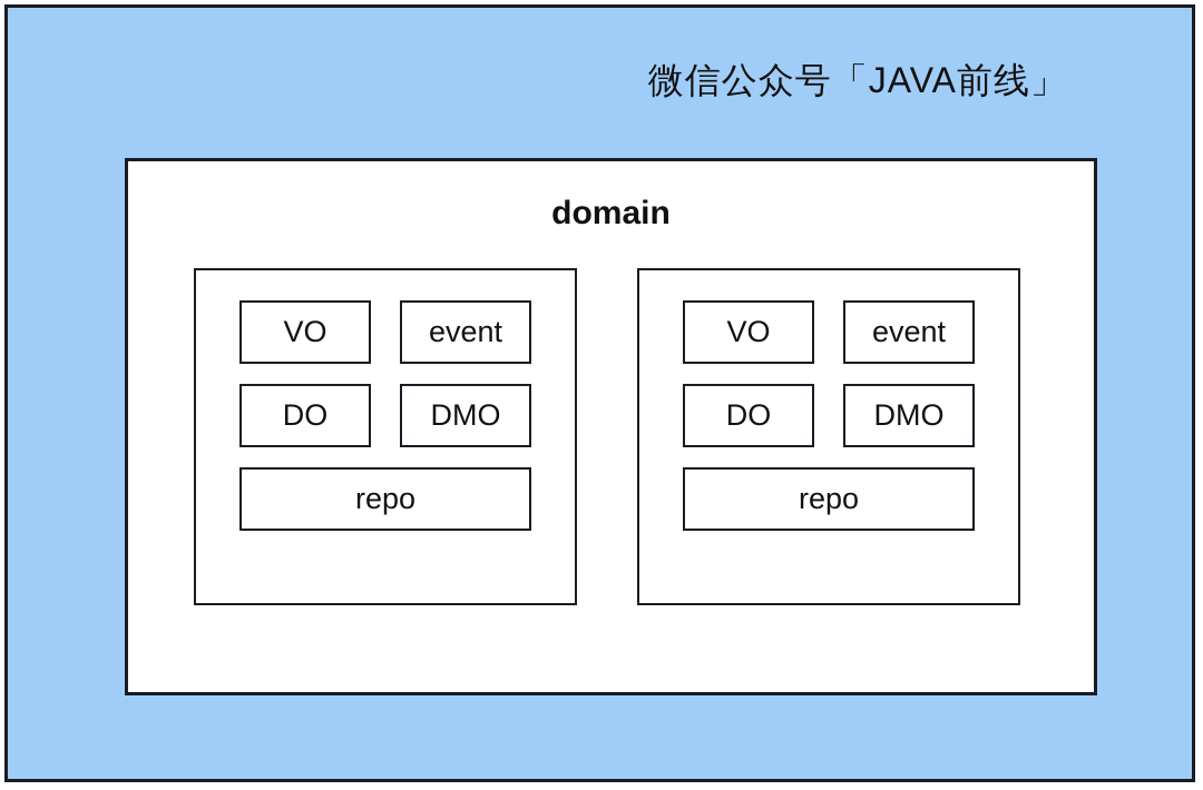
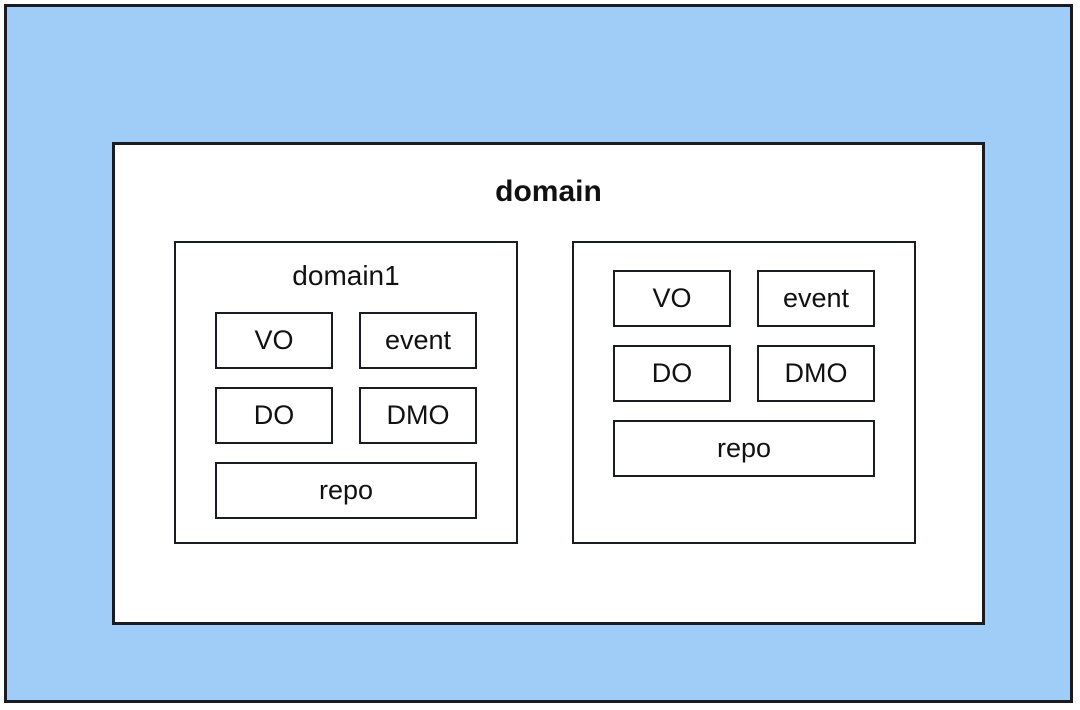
- 微信公众号「JAVA前线」
  domain
+ domain1
  VO
  event
  DO
  DMO
  repo
  VO
  event
  DO
  DMO
  repo
